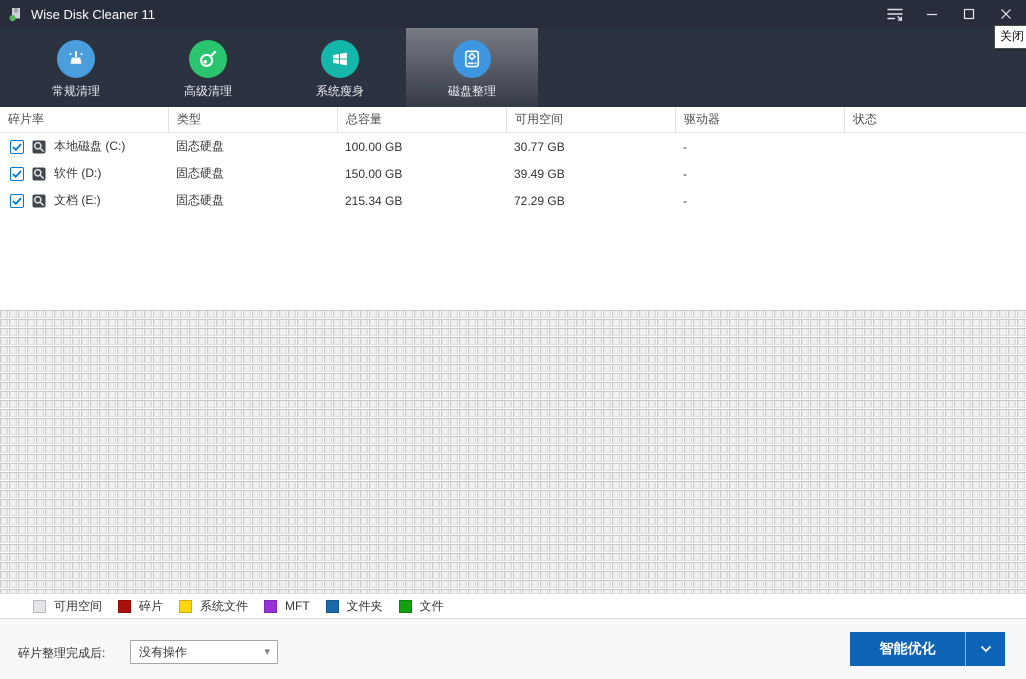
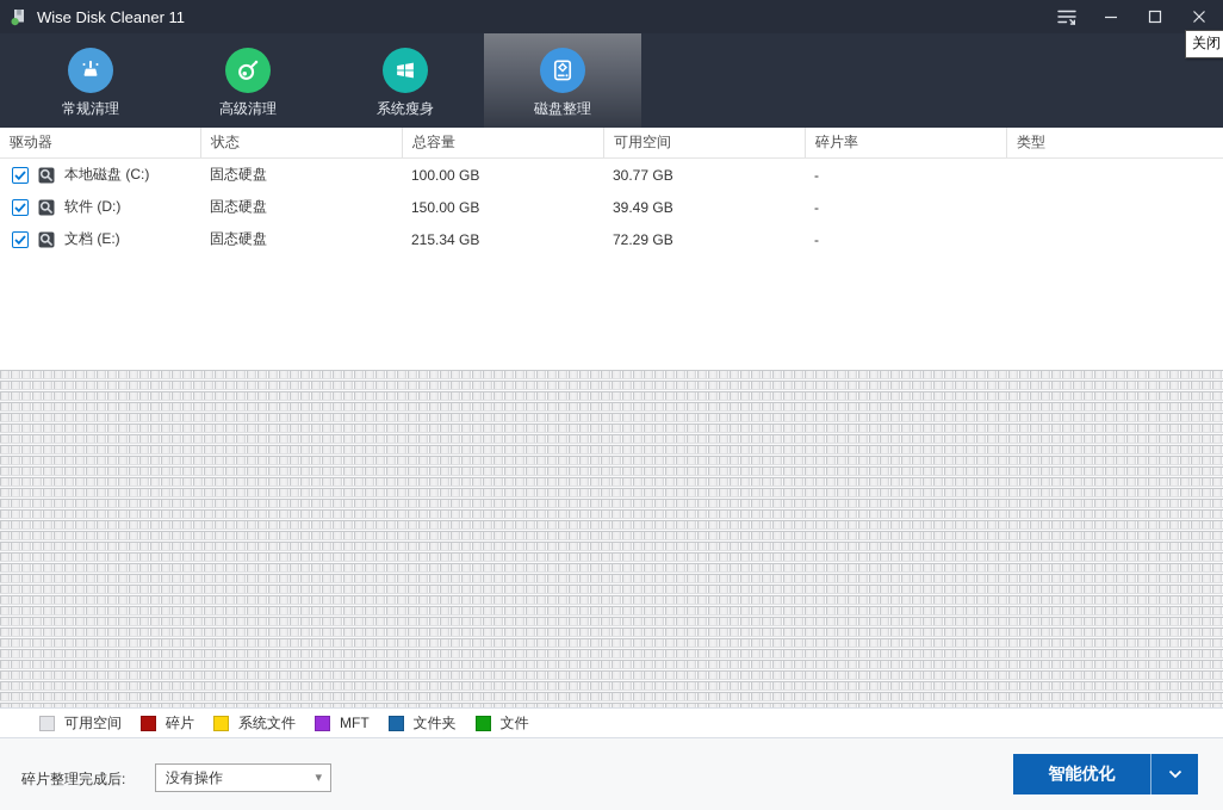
  Wise Disk Cleaner 11
  关闭
  常规清理
  高级清理
  系统瘦身
  磁盘整理
- 碎片率
+ 驱动器
- 类型
+ 状态
  总容量
  可用空间
- 驱动器
+ 碎片率
- 状态
+ 类型
  本地磁盘 (C:)
  固态硬盘
  100.00 GB
  30.77 GB
  -
  软件 (D:)
  固态硬盘
  150.00 GB
  39.49 GB
  -
  文档 (E:)
  固态硬盘
  215.34 GB
  72.29 GB
  -
  可用空间
  碎片
  系统文件
  MFT
  文件夹
  文件
  碎片整理完成后:
  没有操作
  ▾
  智能优化
